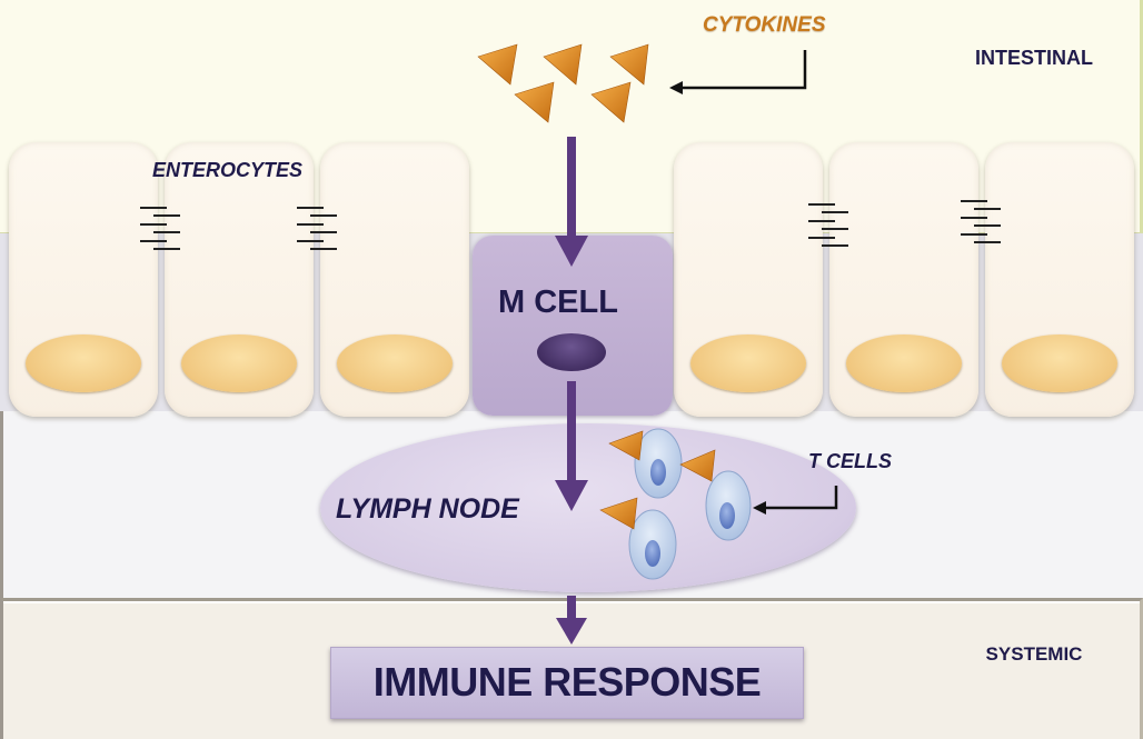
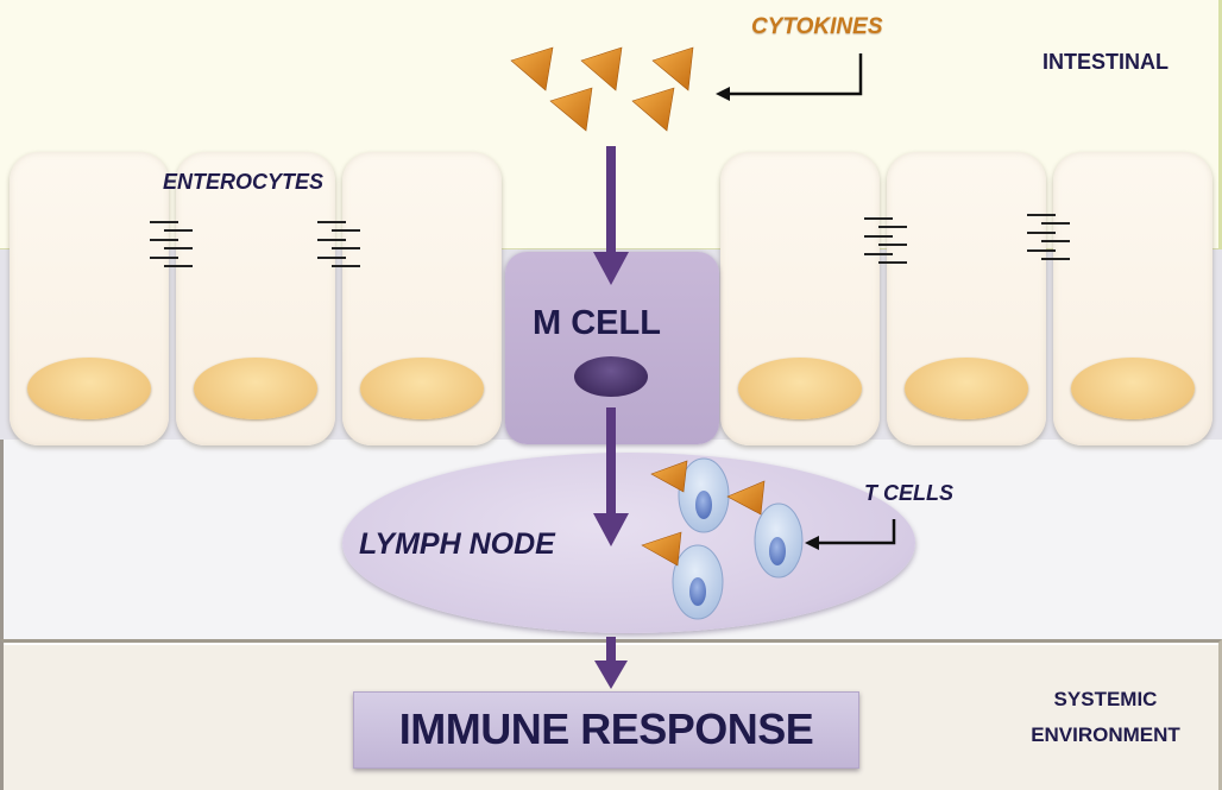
  CYTOKINES
  INTESTINAL
  ENTEROCYTES
  M CELL
  LYMPH NODE
  T CELLS
  IMMUNE RESPONSE
  SYSTEMIC
+ ENVIRONMENT
